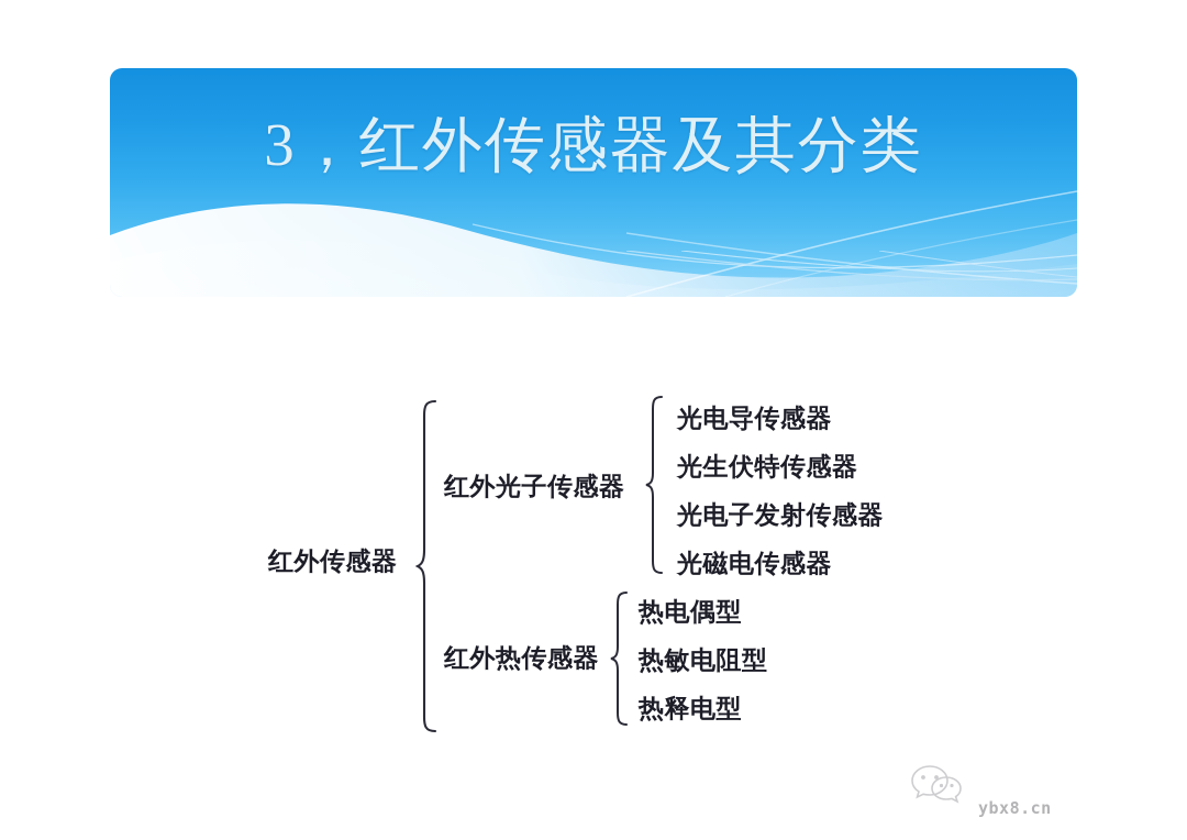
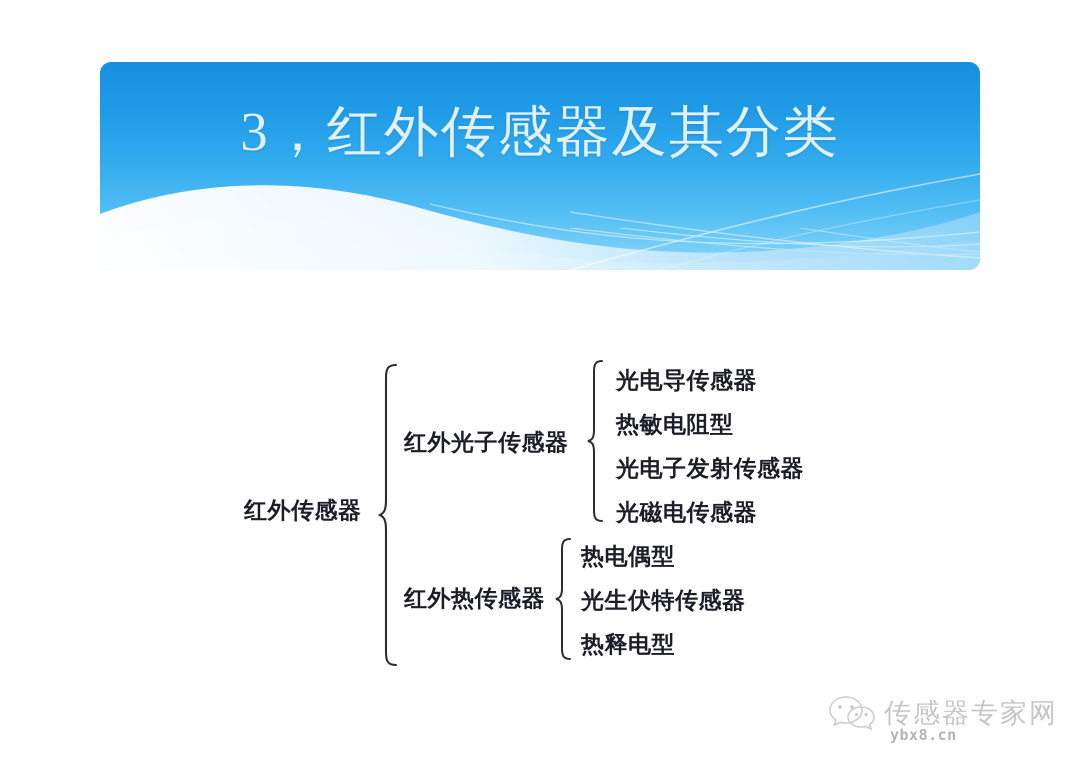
  3，红外传感器及其分类
  红外传感器
  红外光子传感器
  光电导传感器
- 光生伏特传感器
+ 热敏电阻型
  光电子发射传感器
  光磁电传感器
  红外热传感器
  热电偶型
- 热敏电阻型
+ 光生伏特传感器
  热释电型
+ 传感器专家网
  ybx8.cn
